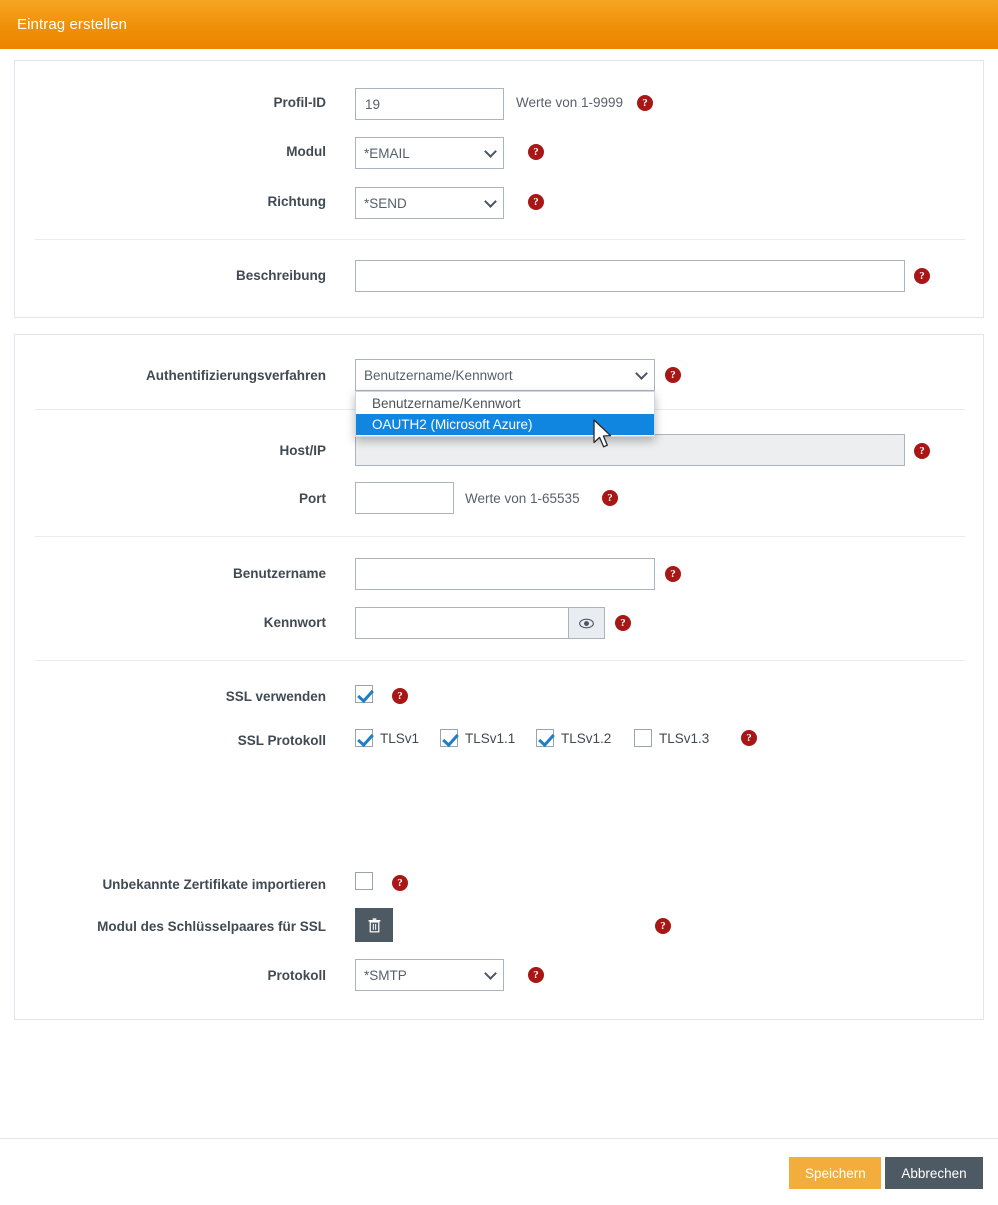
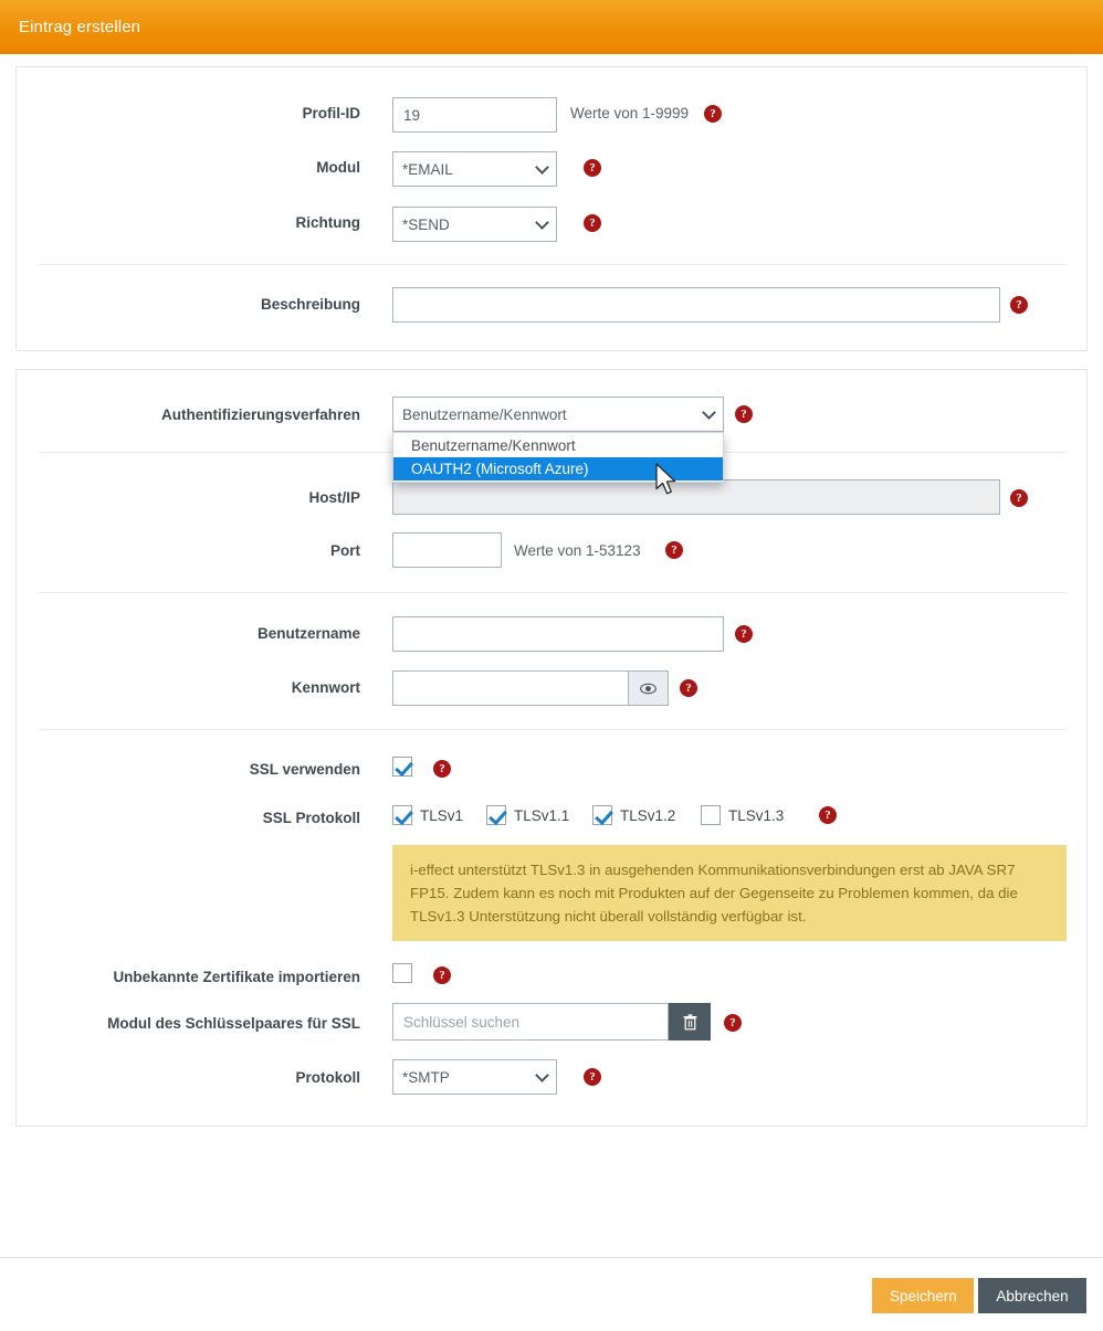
  Eintrag erstellen
  Profil-ID
  19
  Werte von 1-9999
  ?
  Modul
  *EMAIL
  ?
  Richtung
  *SEND
  ?
  Beschreibung
  ?
  Authentifizierungsverfahren
  Benutzername/Kennwort
  ?
  Host/IP
  ?
  Port
- Werte von 1-65535
+ Werte von 1-53123
  ?
  Benutzername
  ?
  Kennwort
  ?
  SSL verwenden
  ?
  SSL Protokoll
  TLSv1
  TLSv1.1
  TLSv1.2
  TLSv1.3
  ?
+ i-effect unterstützt TLSv1.3 in ausgehenden Kommunikationsverbindungen erst ab JAVA SR7 FP15. Zudem kann es noch mit Produkten auf der Gegenseite zu Problemen kommen, da die TLSv1.3 Unterstützung nicht überall vollständig verfügbar ist.
  Unbekannte Zertifikate importieren
  ?
  Modul des Schlüsselpaares für SSL
+ Schlüssel suchen
  ?
  Protokoll
  *SMTP
  ?
  Benutzername/Kennwort
  OAUTH2 (Microsoft Azure)
  Speichern
  Abbrechen
